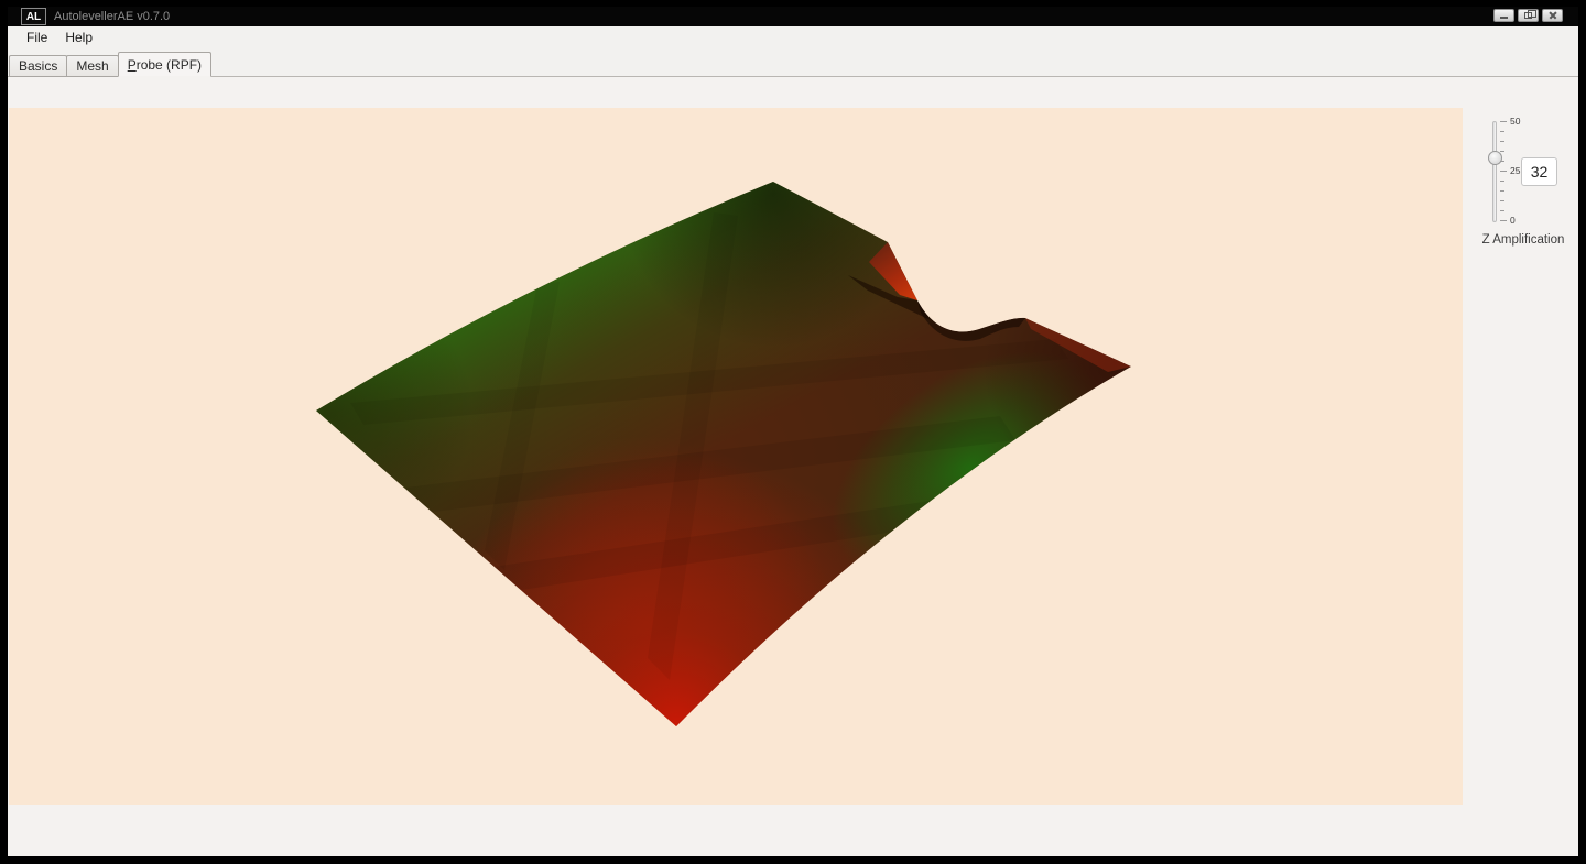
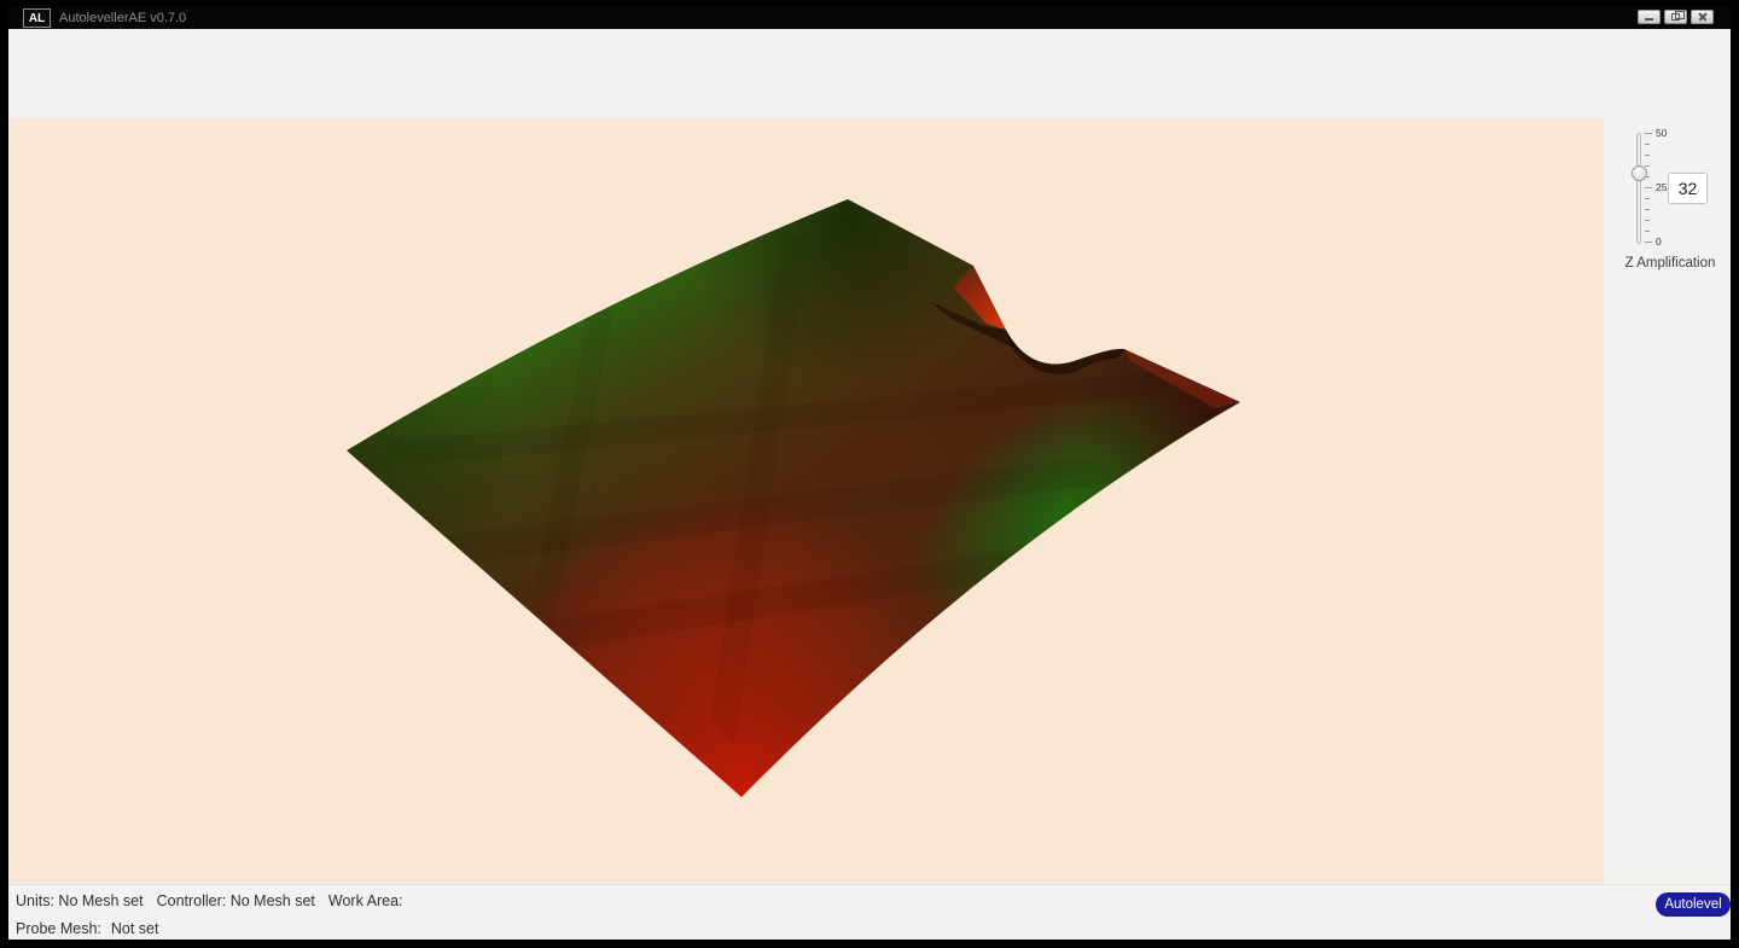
  AL
  AutolevellerAE v0.7.0
- File
- Help
- Basics
- Mesh
- Probe (RPF)
  50
  25
  0
  32
  Z Amplification
+ Units: No Mesh set
+ Controller: No Mesh set
+ Work Area:
+ Probe Mesh:
+ Not set
+ Autolevel
